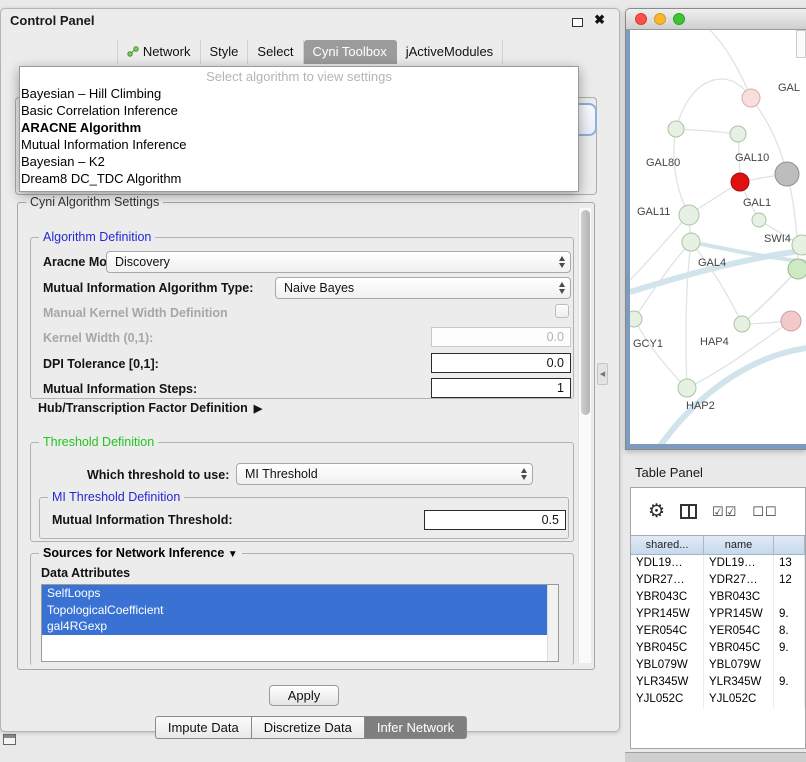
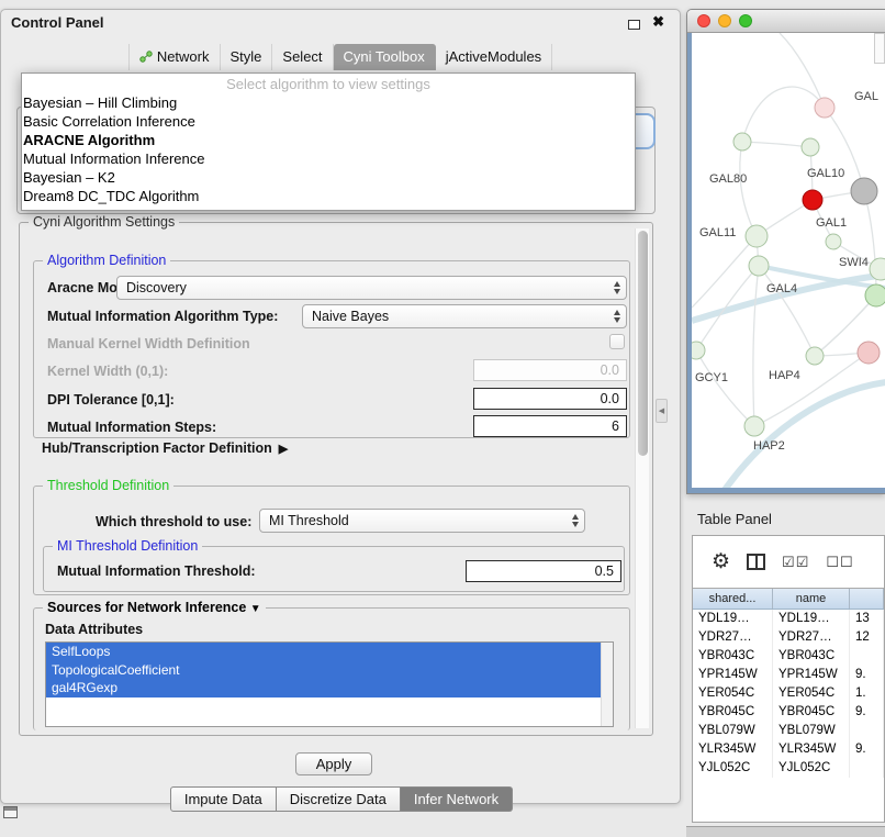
  Control Panel
  ✖
  Network
  Style
  Select
  Cyni Toolbox
  jActiveModules
  Select algorithm to view settings
  Bayesian – Hill Climbing
  Basic Correlation Inference
  ARACNE Algorithm
  Mutual Information Inference
  Bayesian – K2
  Dream8 DC_TDC Algorithm
  Cyni Algorithm Settings
  Algorithm Definition
  Aracne Mo
  Discovery
  Mutual Information Algorithm Type:
  Naive Bayes
  Manual Kernel Width Definition
  Kernel Width (0,1):
  0.0
  DPI Tolerance [0,1]:
  0.0
  Mutual Information Steps:
- 1
+ 6
  Hub/Transcription Factor Definition ▶
  Threshold Definition
  Which threshold to use:
  MI Threshold
  MI Threshold Definition
  Mutual Information Threshold:
  0.5
  Sources for Network Inference ▼
  Data Attributes
  SelfLoops
  TopologicalCoefficient
  gal4RGexp
  Apply
  Impute Data
  Discretize Data
  Infer Network
  GAL
  GAL80
  GAL10
  GAL11
  GAL1
  SWI4
  GAL4
  GCY1
  HAP4
  HAP2
  Table Panel
  ⚙
  ☑☑
  ☐☐
  shared...
  name
  YDL19…
  YDL19…
  13
  YDR27…
  YDR27…
  12
  YBR043C
  YBR043C
  YPR145W
  YPR145W
  9.
  YER054C
  YER054C
- 8.
+ 1.
  YBR045C
  YBR045C
  9.
  YBL079W
  YBL079W
  YLR345W
  YLR345W
  9.
  YJL052C
  YJL052C
